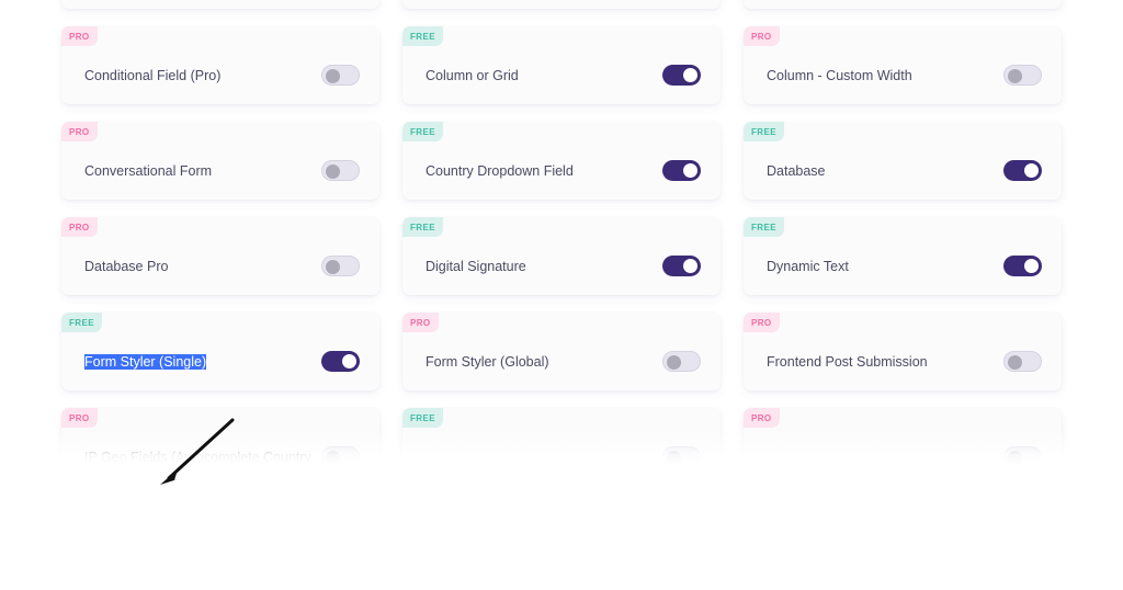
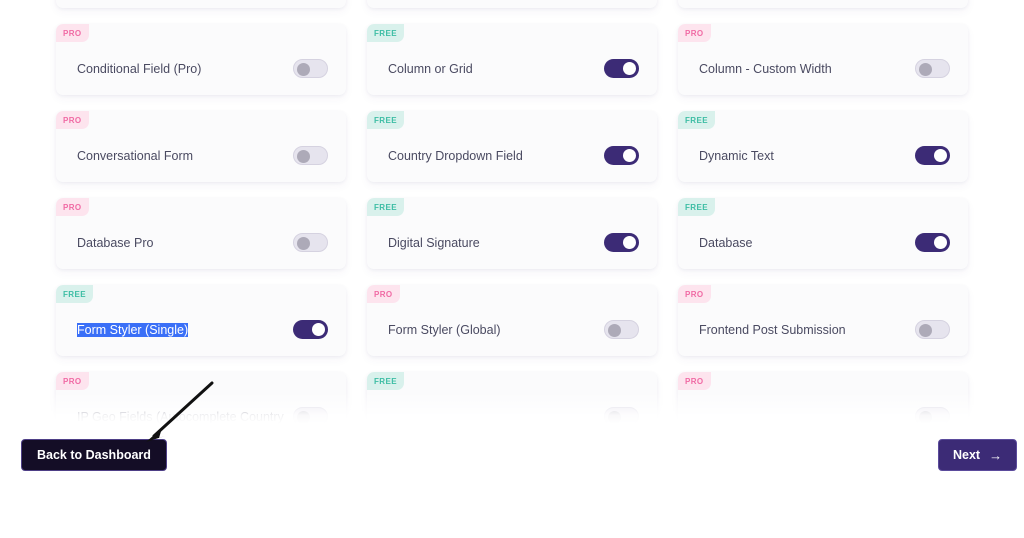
  PRO
  Conditional Field (Pro)
  FREE
  Column or Grid
  PRO
  Column - Custom Width
  PRO
  Conversational Form
  FREE
  Country Dropdown Field
  FREE
- Database
+ Dynamic Text
  PRO
  Database Pro
  FREE
  Digital Signature
  FREE
- Dynamic Text
+ Database
  FREE
  Form Styler (Single)
  PRO
  Form Styler (Global)
  PRO
  Frontend Post Submission
  PRO
  FREE
  PRO
+ Back to Dashboard
+ Next
+ →
